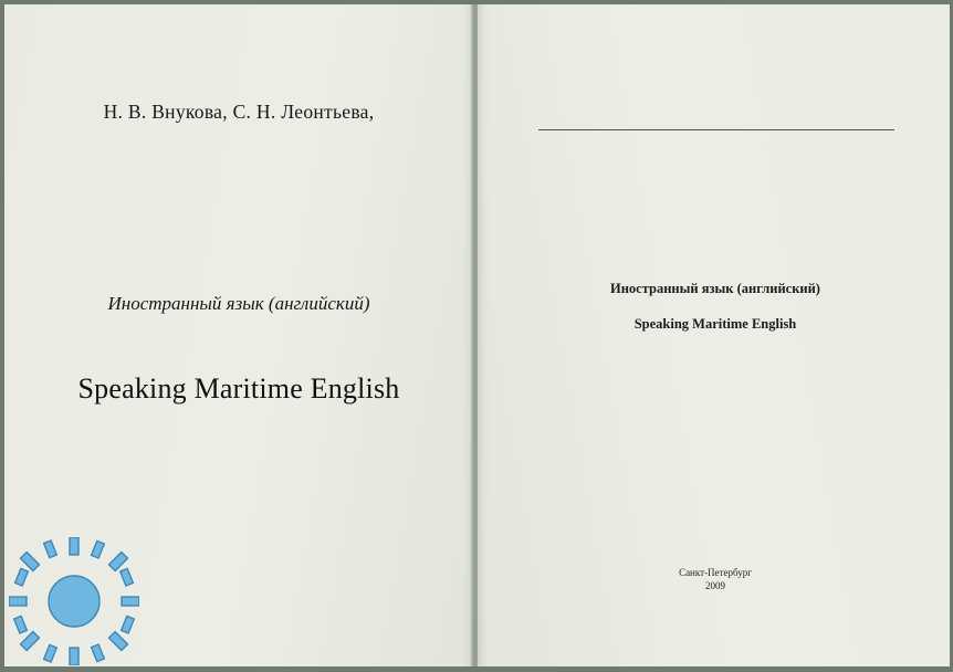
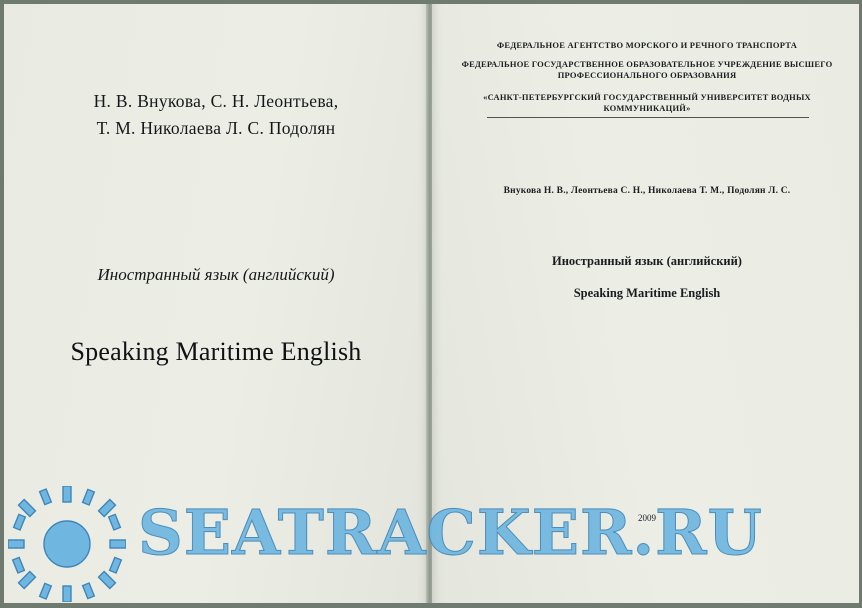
  Н. В. Внукова, С. Н. Леонтьева,
+ Т. М. Николаева Л. С. Подолян
  Иностранный язык (английский)
  Speaking Maritime English
+ ФЕДЕРАЛЬНОЕ АГЕНТСТВО МОРСКОГО И РЕЧНОГО ТРАНСПОРТА
+ ФЕДЕРАЛЬНОЕ ГОСУДАРСТВЕННОЕ ОБРАЗОВАТЕЛЬНОЕ УЧРЕЖДЕНИЕ ВЫСШЕГО ПРОФЕССИОНАЛЬНОГО ОБРАЗОВАНИЯ
+ «САНКТ-ПЕТЕРБУРГСКИЙ ГОСУДАРСТВЕННЫЙ УНИВЕРСИТЕТ ВОДНЫХ КОММУНИКАЦИЙ»
+ Внукова Н. В., Леонтьева С. Н., Николаева Т. М., Подолян Л. С.
  Иностранный язык (английский)
  Speaking Maritime English
- Санкт-Петербург
  2009
+ SEATRACKER.RU
